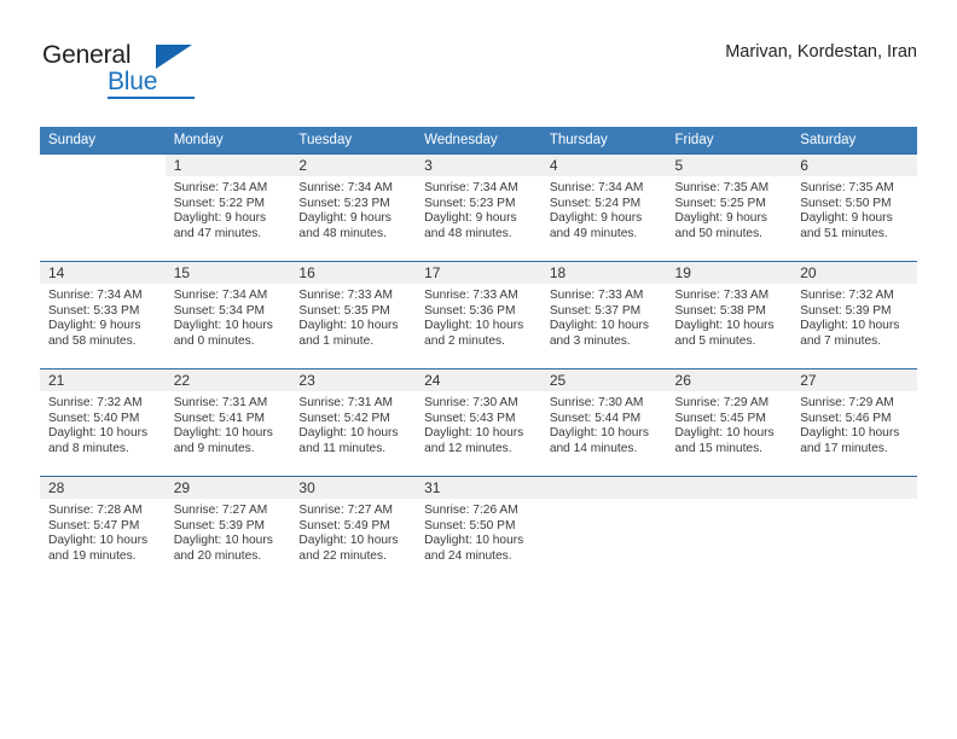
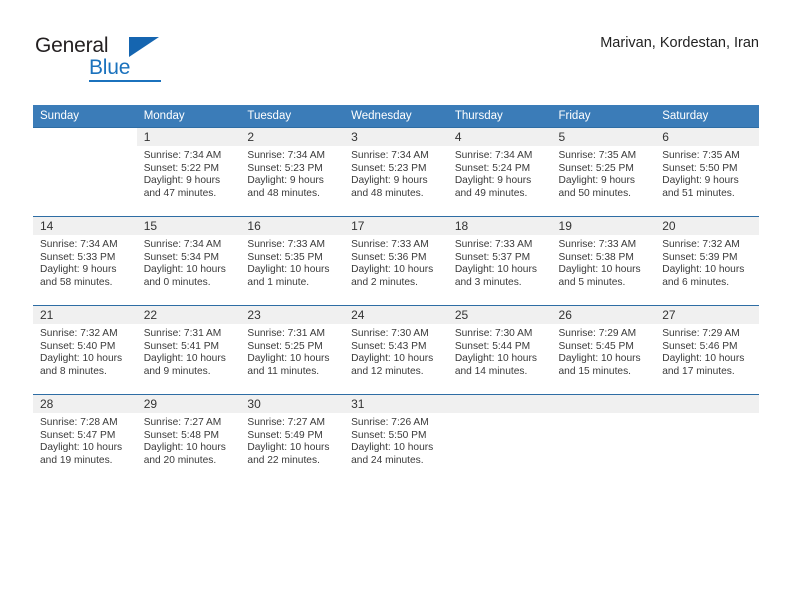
  General
  Blue
  Marivan, Kordestan, Iran
  Sunday	Monday	Tuesday	Wednesday	Thursday	Friday	Saturday
  	1Sunrise: 7:34 AMSunset: 5:22 PMDaylight: 9 hoursand 47 minutes.	2Sunrise: 7:34 AMSunset: 5:23 PMDaylight: 9 hoursand 48 minutes.	3Sunrise: 7:34 AMSunset: 5:23 PMDaylight: 9 hoursand 48 minutes.	4Sunrise: 7:34 AMSunset: 5:24 PMDaylight: 9 hoursand 49 minutes.	5Sunrise: 7:35 AMSunset: 5:25 PMDaylight: 9 hoursand 50 minutes.	6Sunrise: 7:35 AMSunset: 5:50 PMDaylight: 9 hoursand 51 minutes.
- 14Sunrise: 7:34 AMSunset: 5:33 PMDaylight: 9 hoursand 58 minutes.	15Sunrise: 7:34 AMSunset: 5:34 PMDaylight: 10 hoursand 0 minutes.	16Sunrise: 7:33 AMSunset: 5:35 PMDaylight: 10 hoursand 1 minute.	17Sunrise: 7:33 AMSunset: 5:36 PMDaylight: 10 hoursand 2 minutes.	18Sunrise: 7:33 AMSunset: 5:37 PMDaylight: 10 hoursand 3 minutes.	19Sunrise: 7:33 AMSunset: 5:38 PMDaylight: 10 hoursand 5 minutes.	20Sunrise: 7:32 AMSunset: 5:39 PMDaylight: 10 hoursand 7 minutes.
+ 14Sunrise: 7:34 AMSunset: 5:33 PMDaylight: 9 hoursand 58 minutes.	15Sunrise: 7:34 AMSunset: 5:34 PMDaylight: 10 hoursand 0 minutes.	16Sunrise: 7:33 AMSunset: 5:35 PMDaylight: 10 hoursand 1 minute.	17Sunrise: 7:33 AMSunset: 5:36 PMDaylight: 10 hoursand 2 minutes.	18Sunrise: 7:33 AMSunset: 5:37 PMDaylight: 10 hoursand 3 minutes.	19Sunrise: 7:33 AMSunset: 5:38 PMDaylight: 10 hoursand 5 minutes.	20Sunrise: 7:32 AMSunset: 5:39 PMDaylight: 10 hoursand 6 minutes.
- 21Sunrise: 7:32 AMSunset: 5:40 PMDaylight: 10 hoursand 8 minutes.	22Sunrise: 7:31 AMSunset: 5:41 PMDaylight: 10 hoursand 9 minutes.	23Sunrise: 7:31 AMSunset: 5:42 PMDaylight: 10 hoursand 11 minutes.	24Sunrise: 7:30 AMSunset: 5:43 PMDaylight: 10 hoursand 12 minutes.	25Sunrise: 7:30 AMSunset: 5:44 PMDaylight: 10 hoursand 14 minutes.	26Sunrise: 7:29 AMSunset: 5:45 PMDaylight: 10 hoursand 15 minutes.	27Sunrise: 7:29 AMSunset: 5:46 PMDaylight: 10 hoursand 17 minutes.
+ 21Sunrise: 7:32 AMSunset: 5:40 PMDaylight: 10 hoursand 8 minutes.	22Sunrise: 7:31 AMSunset: 5:41 PMDaylight: 10 hoursand 9 minutes.	23Sunrise: 7:31 AMSunset: 5:25 PMDaylight: 10 hoursand 11 minutes.	24Sunrise: 7:30 AMSunset: 5:43 PMDaylight: 10 hoursand 12 minutes.	25Sunrise: 7:30 AMSunset: 5:44 PMDaylight: 10 hoursand 14 minutes.	26Sunrise: 7:29 AMSunset: 5:45 PMDaylight: 10 hoursand 15 minutes.	27Sunrise: 7:29 AMSunset: 5:46 PMDaylight: 10 hoursand 17 minutes.
- 28Sunrise: 7:28 AMSunset: 5:47 PMDaylight: 10 hoursand 19 minutes.	29Sunrise: 7:27 AMSunset: 5:39 PMDaylight: 10 hoursand 20 minutes.	30Sunrise: 7:27 AMSunset: 5:49 PMDaylight: 10 hoursand 22 minutes.	31Sunrise: 7:26 AMSunset: 5:50 PMDaylight: 10 hoursand 24 minutes.
+ 28Sunrise: 7:28 AMSunset: 5:47 PMDaylight: 10 hoursand 19 minutes.	29Sunrise: 7:27 AMSunset: 5:48 PMDaylight: 10 hoursand 20 minutes.	30Sunrise: 7:27 AMSunset: 5:49 PMDaylight: 10 hoursand 22 minutes.	31Sunrise: 7:26 AMSunset: 5:50 PMDaylight: 10 hoursand 24 minutes.
